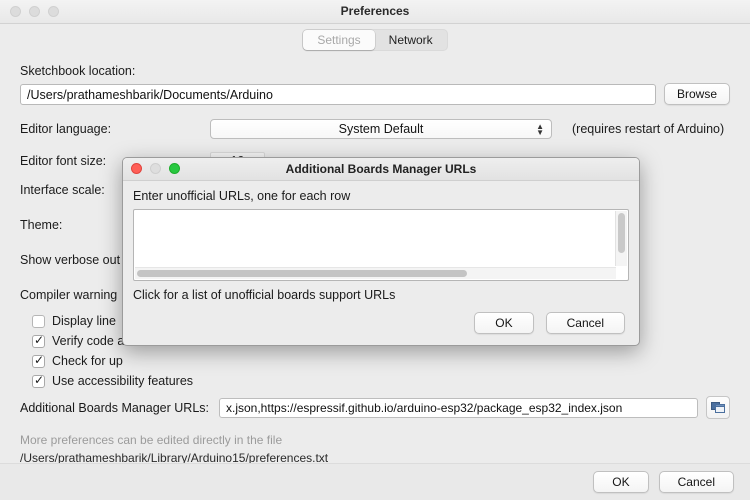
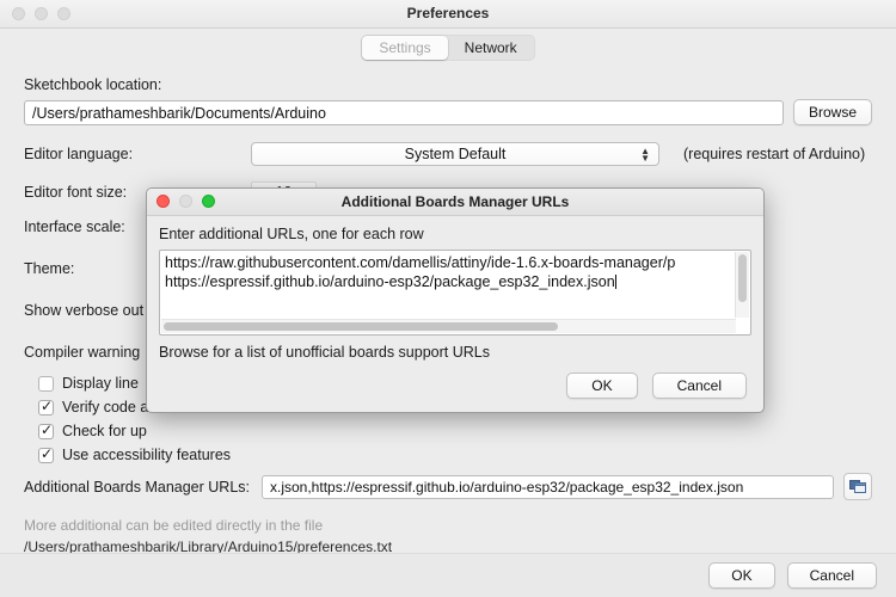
  Preferences
  Settings
  Network
  Sketchbook location:
  /Users/prathameshbarik/Documents/Arduino
  Browse
  Editor language:
  System Default
  ▲
  ▼
  (requires restart of Arduino)
  Editor font size:
  Interface scale:
  Theme:
  Show verbose out
  Compiler warning
  Display line
  Verify code a
  Check for up
  Use accessibility features
  Additional Boards Manager URLs:
  x.json,https://espressif.github.io/arduino-esp32/package_esp32_index.json
- More preferences can be edited directly in the file
+ More additional can be edited directly in the file
  /Users/prathameshbarik/Library/Arduino15/preferences.txt
  OK
  Cancel
  Additional Boards Manager URLs
- Enter unofficial URLs, one for each row
+ Enter additional URLs, one for each row
+ https://raw.githubusercontent.com/damellis/attiny/ide-1.6.x-boards-manager/p
+ https://espressif.github.io/arduino-esp32/package_esp32_index.json
- Click for a list of unofficial boards support URLs
+ Browse for a list of unofficial boards support URLs
  OK
  Cancel
